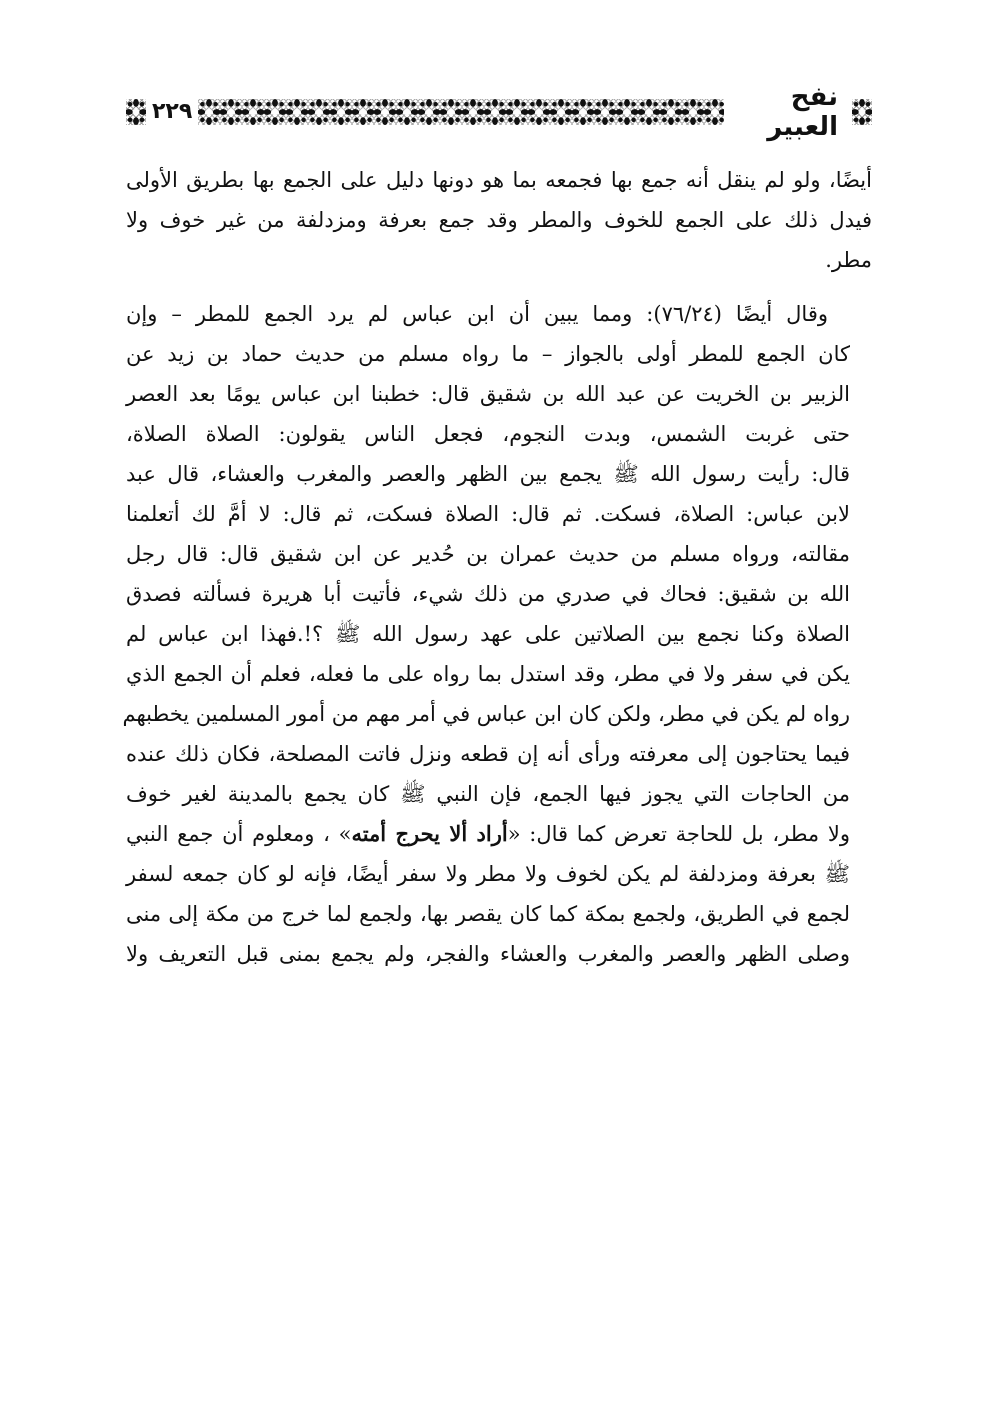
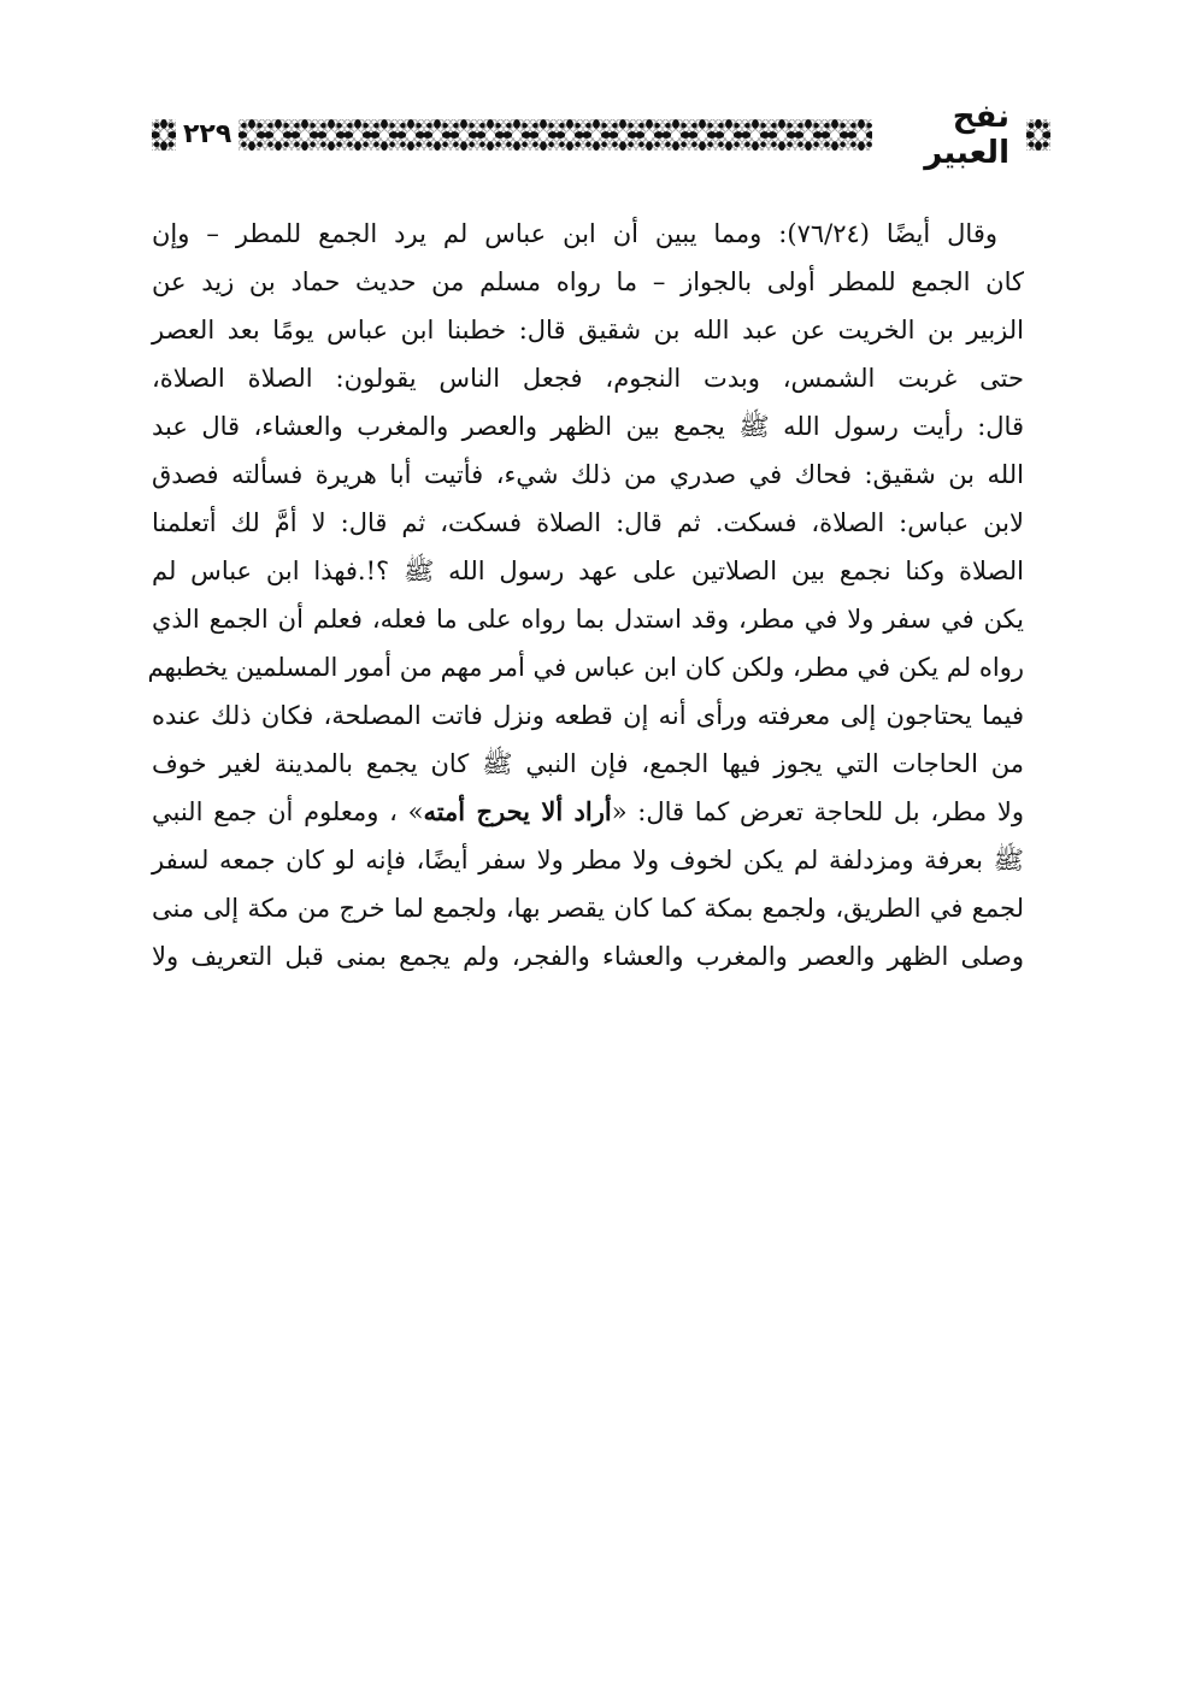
  ٢٢٩
  نفح العبير
- أيضًا، ولو لم ينقل أنه جمع بها فجمعه بما هو دونها دليل على الجمع بها بطريق الأولى
- فيدل ذلك على الجمع للخوف والمطر وقد جمع بعرفة ومزدلفة من غير خوف ولا
- مطر.
  وقال أيضًا (٧٦/٢٤): ومما يبين أن ابن عباس لم يرد الجمع للمطر – وإن
  كان الجمع للمطر أولى بالجواز – ما رواه مسلم من حديث حماد بن زيد عن
  الزبير بن الخريت عن عبد الله بن شقيق قال: خطبنا ابن عباس يومًا بعد العصر
  حتى غربت الشمس، وبدت النجوم، فجعل الناس يقولون: الصلاة الصلاة،
  قال: رأيت رسول الله ﷺ يجمع بين الظهر والعصر والمغرب والعشاء، قال عبد
- لابن عباس: الصلاة، فسكت. ثم قال: الصلاة فسكت، ثم قال: لا أمَّ لك أتعلمنا
+ الله بن شقيق: فحاك في صدري من ذلك شيء، فأتيت أبا هريرة فسألته فصدق
- مقالته، ورواه مسلم من حديث عمران بن حُدير عن ابن شقيق قال: قال رجل
- الله بن شقيق: فحاك في صدري من ذلك شيء، فأتيت أبا هريرة فسألته فصدق
+ لابن عباس: الصلاة، فسكت. ثم قال: الصلاة فسكت، ثم قال: لا أمَّ لك أتعلمنا
  الصلاة وكنا نجمع بين الصلاتين على عهد رسول الله ﷺ ؟!.فهذا ابن عباس لم
  يكن في سفر ولا في مطر، وقد استدل بما رواه على ما فعله، فعلم أن الجمع الذي
  رواه لم يكن في مطر، ولكن كان ابن عباس في أمر مهم من أمور المسلمين يخطبهم
  فيما يحتاجون إلى معرفته ورأى أنه إن قطعه ونزل فاتت المصلحة، فكان ذلك عنده
  من الحاجات التي يجوز فيها الجمع، فإن النبي ﷺ كان يجمع بالمدينة لغير خوف
  ولا مطر، بل للحاجة تعرض كما قال: «أراد ألا يحرج أمته» ، ومعلوم أن جمع النبي
  ﷺ بعرفة ومزدلفة لم يكن لخوف ولا مطر ولا سفر أيضًا، فإنه لو كان جمعه لسفر
  لجمع في الطريق، ولجمع بمكة كما كان يقصر بها، ولجمع لما خرج من مكة إلى منى
  وصلى الظهر والعصر والمغرب والعشاء والفجر، ولم يجمع بمنى قبل التعريف ولا
